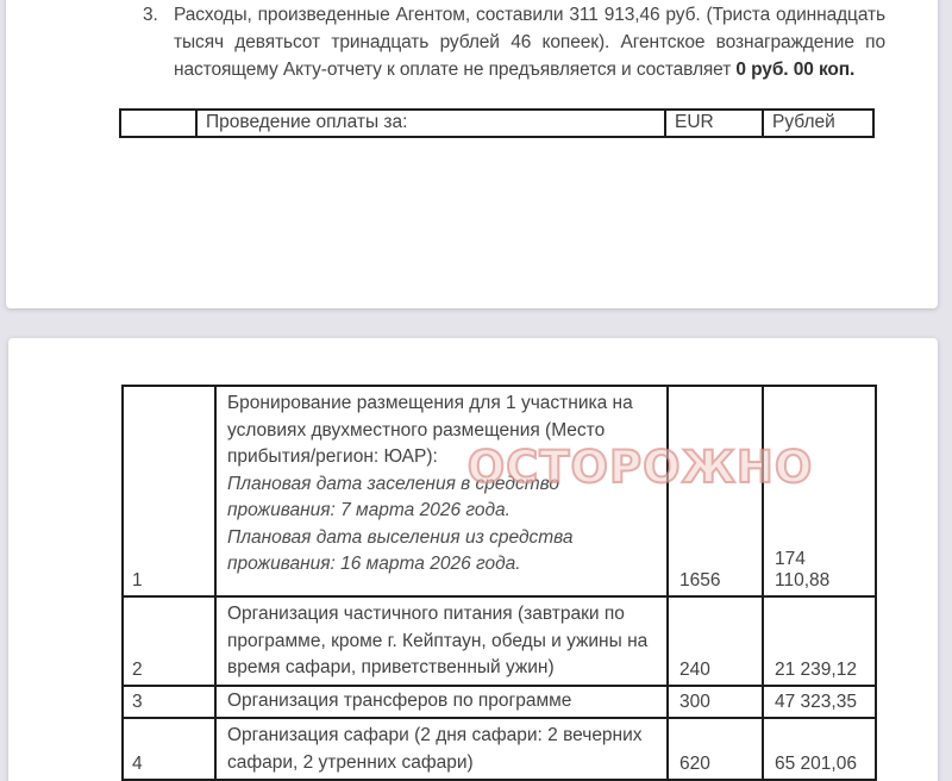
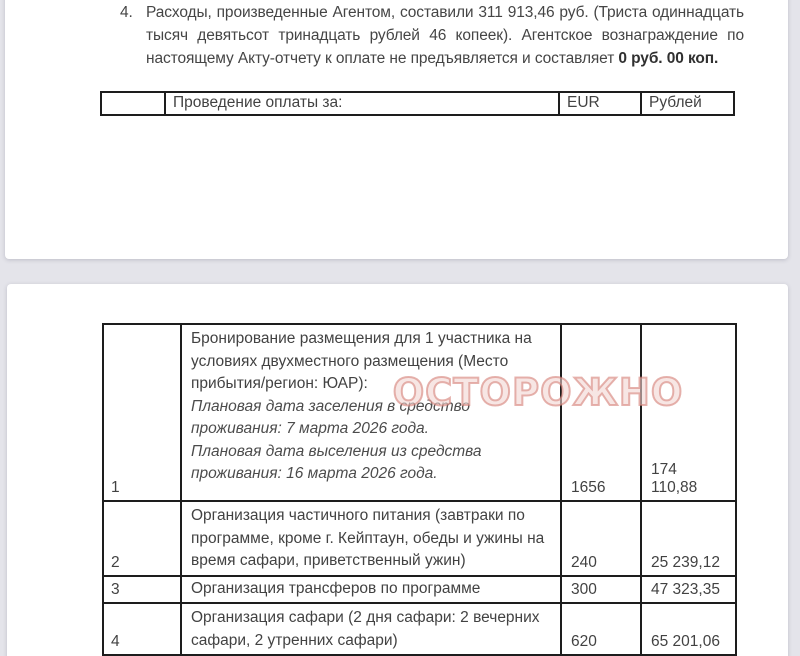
- 3.
+ 4.
  Расходы, произведенные Агентом, составили 311 913,46 руб. (Триста одиннадцать тысяч девятьсот тринадцать рублей 46 копеек). Агентское вознаграждение по настоящему Акту-отчету к оплате не предъявляется и составляет 0 руб. 00 коп.
  	Проведение оплаты за:	EUR	Рублей
  1	Бронирование размещения для 1 участника на условиях двухместного размещения (Место прибытия/регион: ЮАР): Плановая дата заселения в средство проживания: 7 марта 2026 года. Плановая дата выселения из средства проживания: 16 марта 2026 года.	1656	174 110,88
- 2	Организация частичного питания (завтраки по программе, кроме г. Кейптаун, обеды и ужины на время сафари, приветственный ужин)	240	21 239,12
+ 2	Организация частичного питания (завтраки по программе, кроме г. Кейптаун, обеды и ужины на время сафари, приветственный ужин)	240	25 239,12
  3	Организация трансферов по программе	300	47 323,35
  4	Организация сафари (2 дня сафари: 2 вечерних сафари, 2 утренних сафари)	620	65 201,06
  ОСТОРОЖНО
